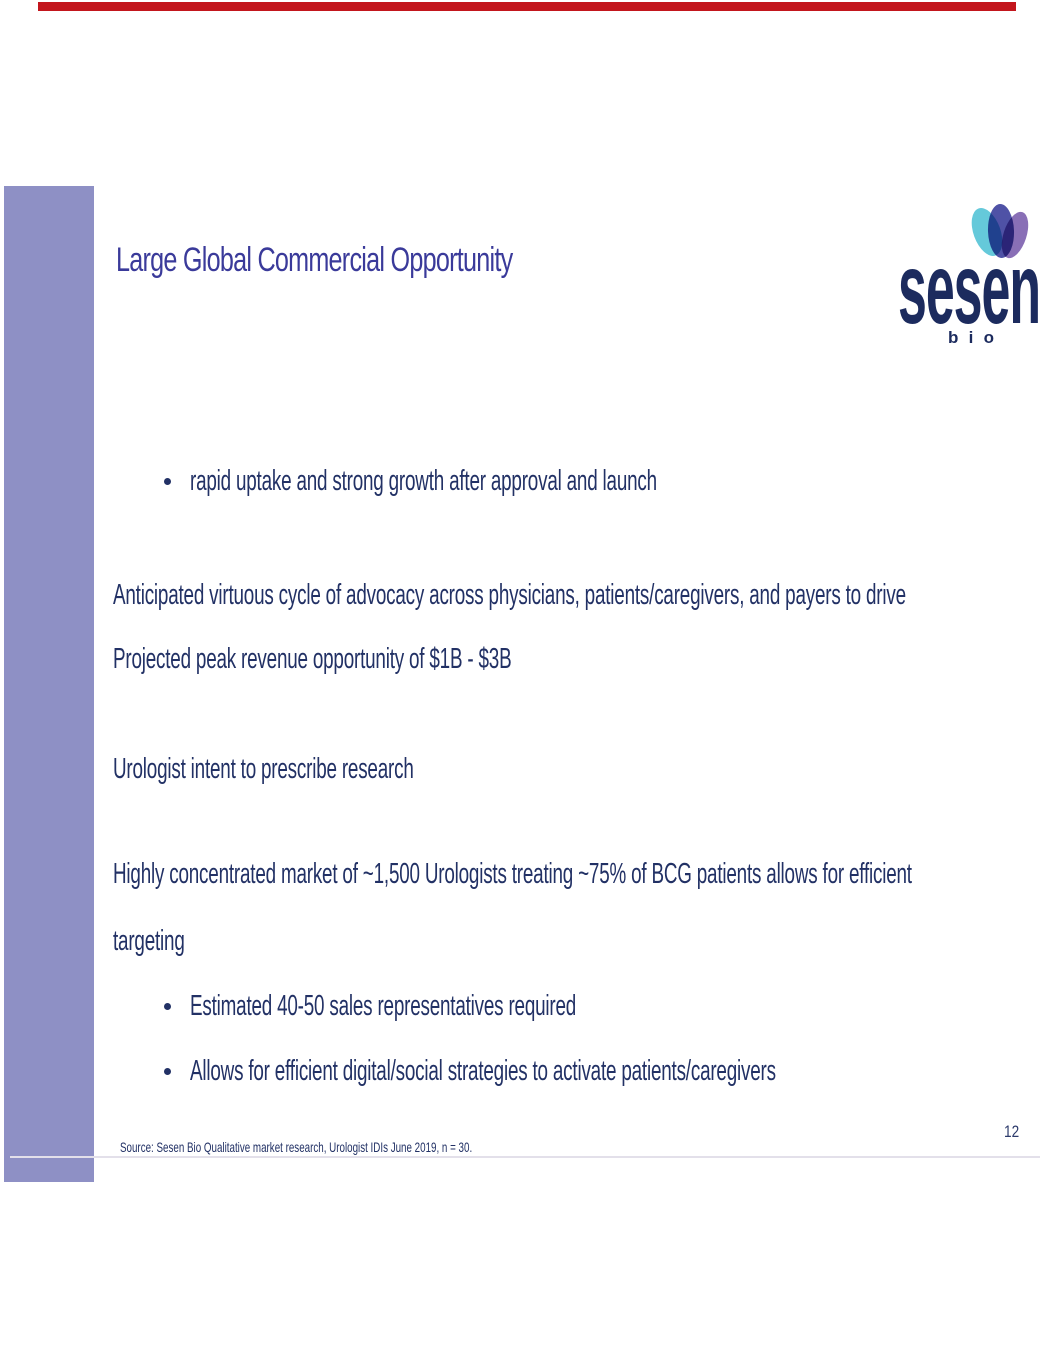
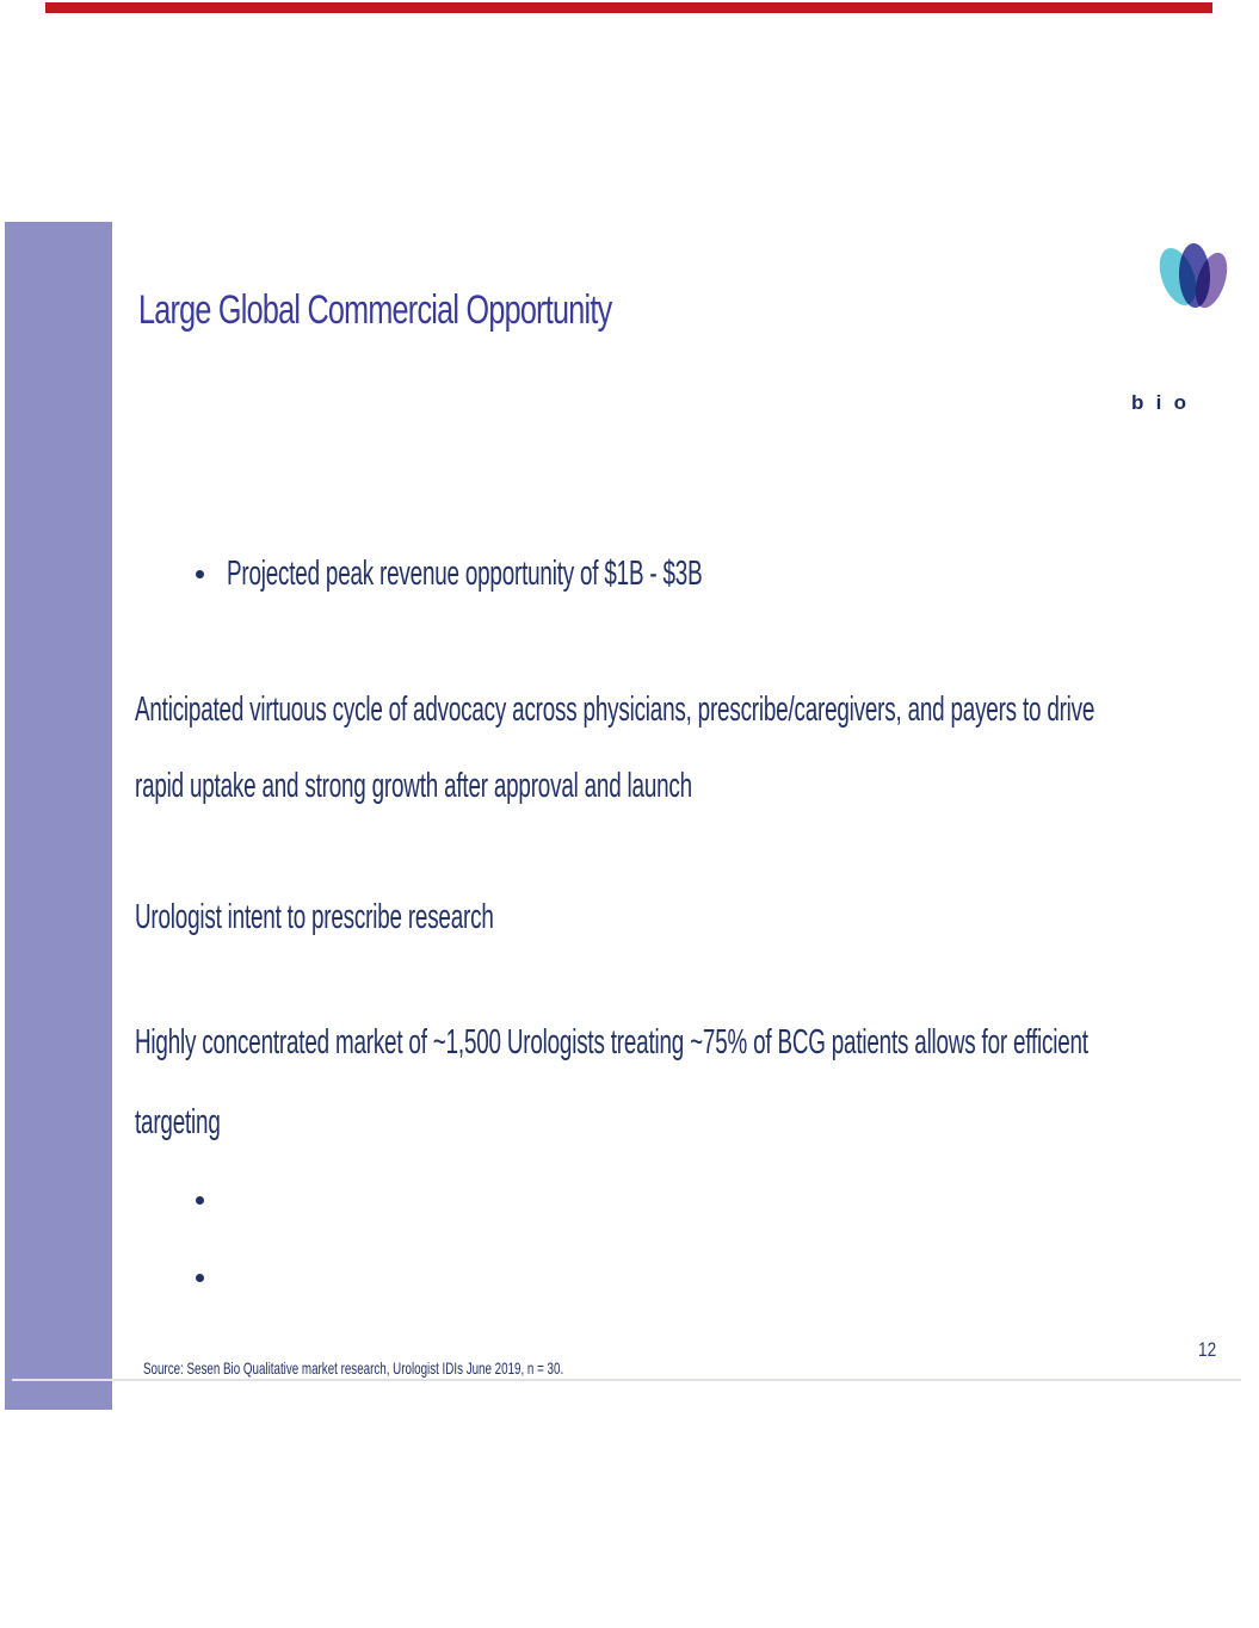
  Large Global Commercial Opportunity
- sesen
  bio
- rapid uptake and strong growth after approval and launch
+ Projected peak revenue opportunity of $1B - $3B
- Anticipated virtuous cycle of advocacy across physicians, patients/caregivers, and payers to drive
+ Anticipated virtuous cycle of advocacy across physicians, prescribe/caregivers, and payers to drive
- Projected peak revenue opportunity of $1B - $3B
+ rapid uptake and strong growth after approval and launch
  Urologist intent to prescribe research
  Highly concentrated market of ~1,500 Urologists treating ~75% of BCG patients allows for efficient
  targeting
- Estimated 40-50 sales representatives required
- Allows for efficient digital/social strategies to activate patients/caregivers
  12
  Source: Sesen Bio Qualitative market research, Urologist IDIs June 2019, n = 30.
